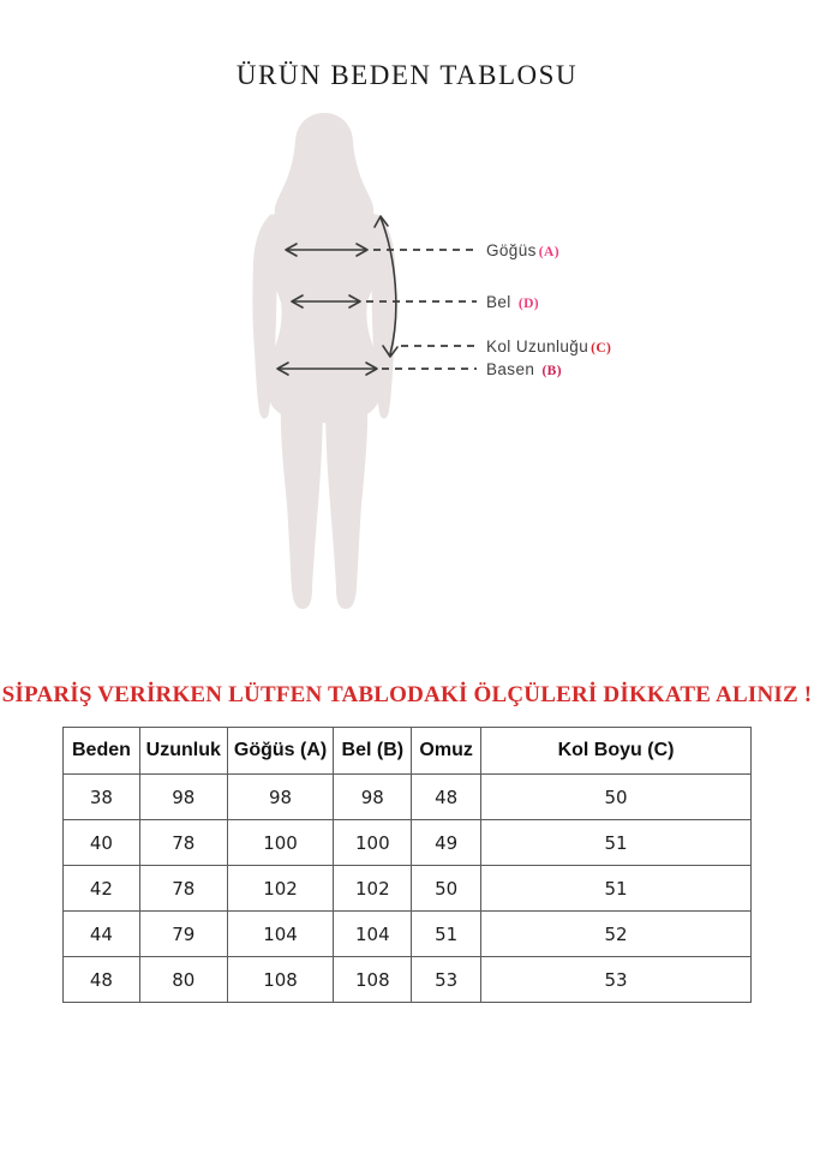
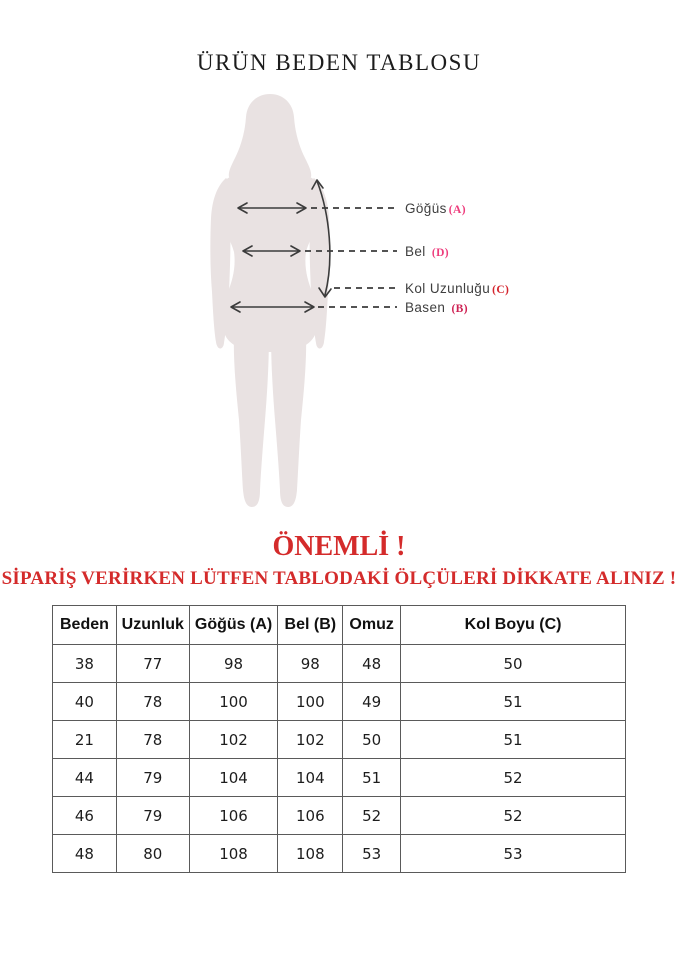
  ÜRÜN BEDEN TABLOSU
  Göğüs (A)
  Bel (D)
  Kol Uzunluğu (C)
  Basen (B)
+ ÖNEMLİ !
  SİPARİŞ VERİRKEN LÜTFEN TABLODAKİ ÖLÇÜLERİ DİKKATE ALINIZ !
  Beden	Uzunluk	Göğüs (A)	Bel (B)	Omuz	Kol Boyu (C)
- 38	98	98	98	48	50
+ 38	77	98	98	48	50
  40	78	100	100	49	51
- 42	78	102	102	50	51
+ 21	78	102	102	50	51
  44	79	104	104	51	52
+ 46	79	106	106	52	52
  48	80	108	108	53	53
